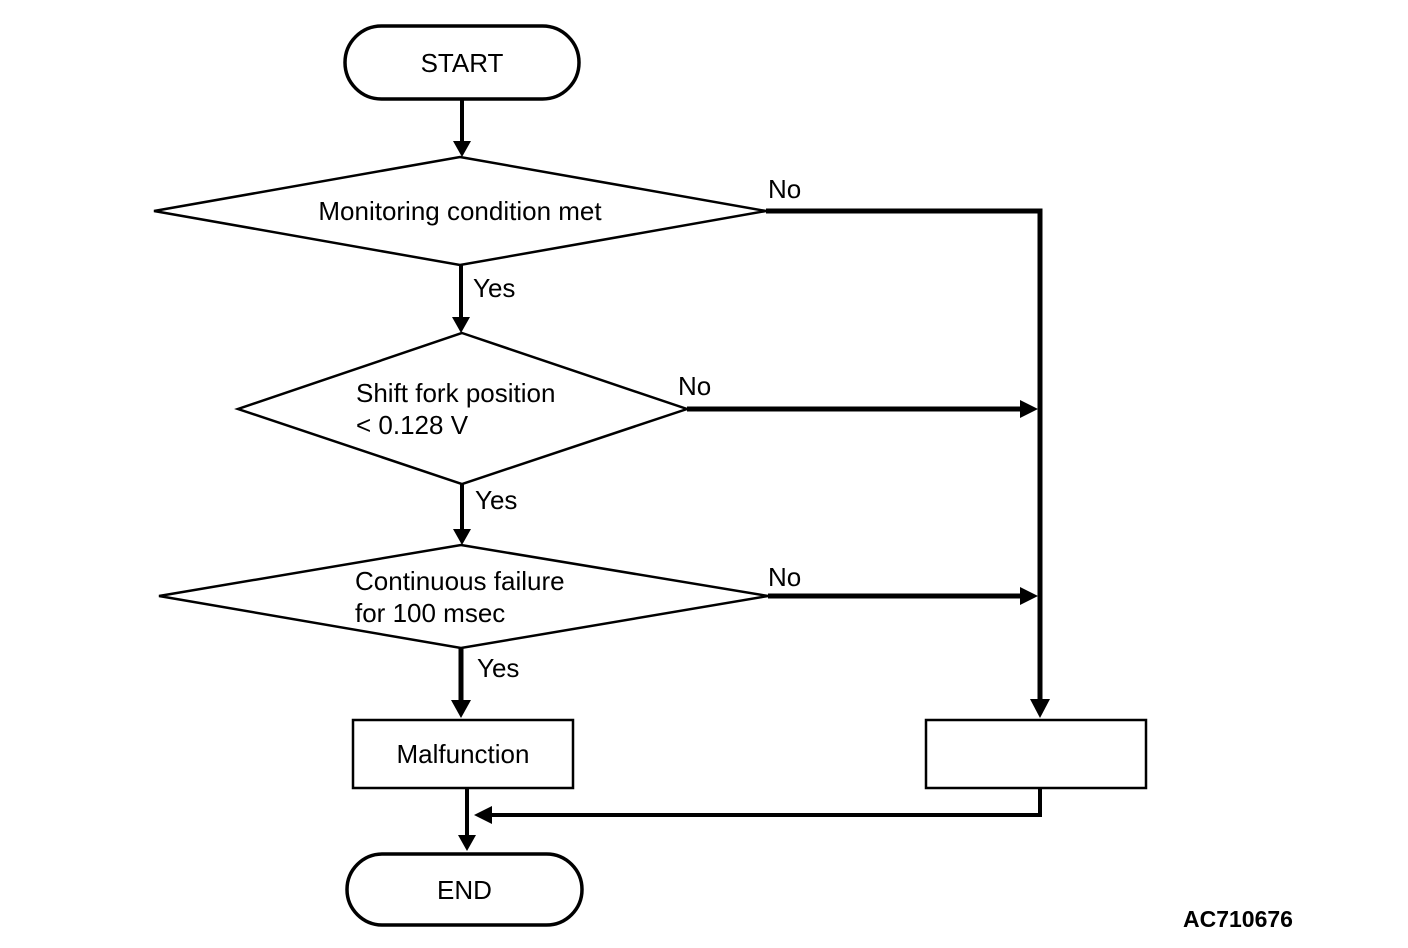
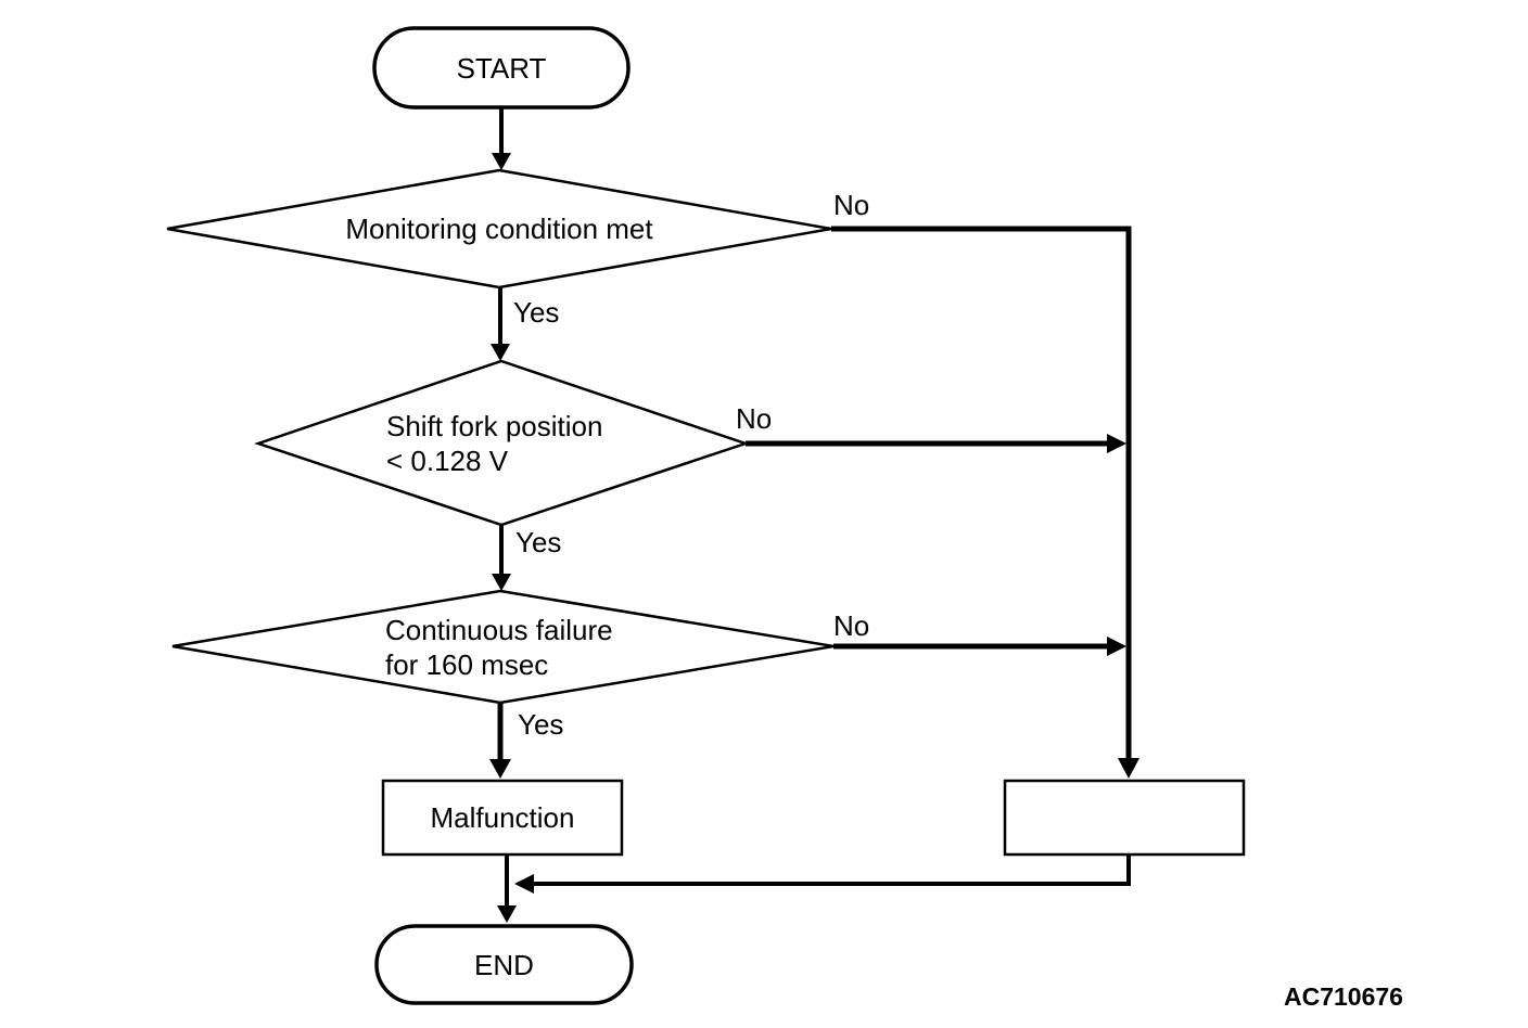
  START
  Monitoring condition met
  Shift fork position
  < 0.128 V
  Continuous failure
- for 100 msec
+ for 160 msec
  Malfunction
  END
  Yes
  No
  Yes
  No
  Yes
  No
  AC710676
